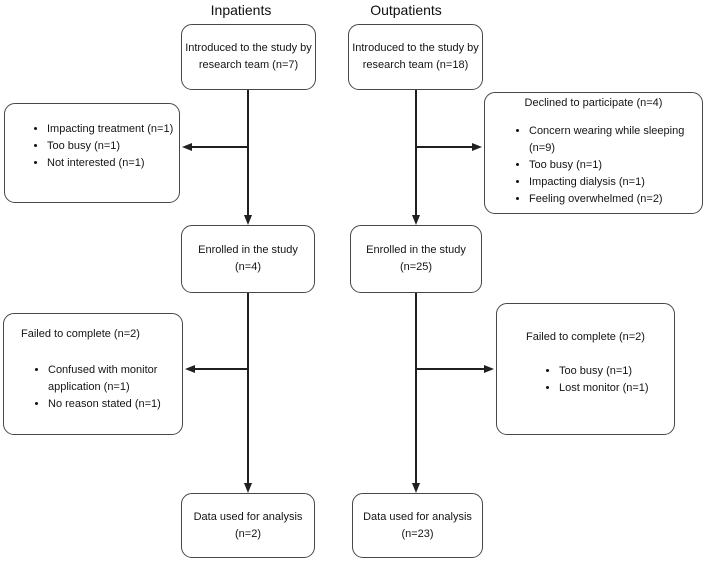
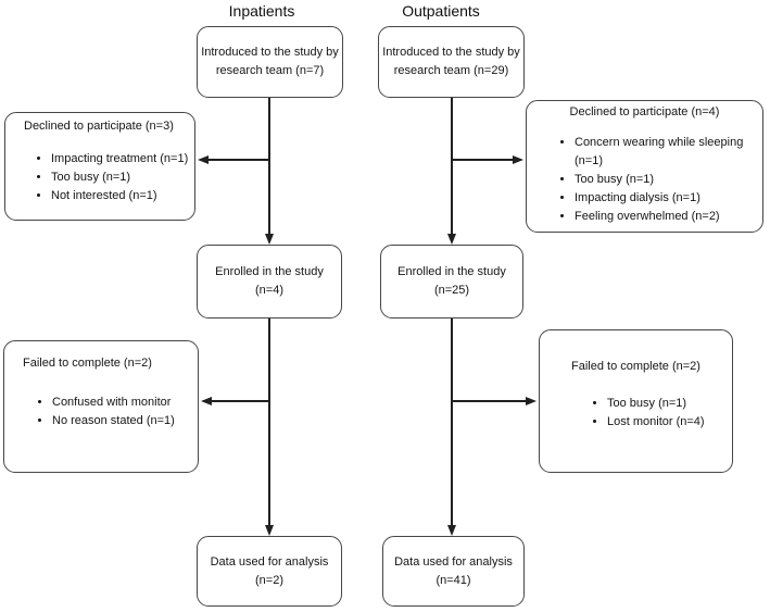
  Inpatients
  Outpatients
  Introduced to the study by
  research team (n=7)
  Introduced to the study by
- research team (n=18)
+ research team (n=29)
+ Declined to participate (n=3)
  Impacting treatment (n=1)
  Too busy (n=1)
  Not interested (n=1)
  Declined to participate (n=4)
  Concern wearing while sleeping
- (n=9)
+ (n=1)
  Too busy (n=1)
  Impacting dialysis (n=1)
  Feeling overwhelmed (n=2)
  Enrolled in the study
  (n=4)
  Enrolled in the study
  (n=25)
  Failed to complete (n=2)
  Confused with monitor
- application (n=1)
  No reason stated (n=1)
  Failed to complete (n=2)
  Too busy (n=1)
- Lost monitor (n=1)
+ Lost monitor (n=4)
  Data used for analysis
  (n=2)
  Data used for analysis
- (n=23)
+ (n=41)
